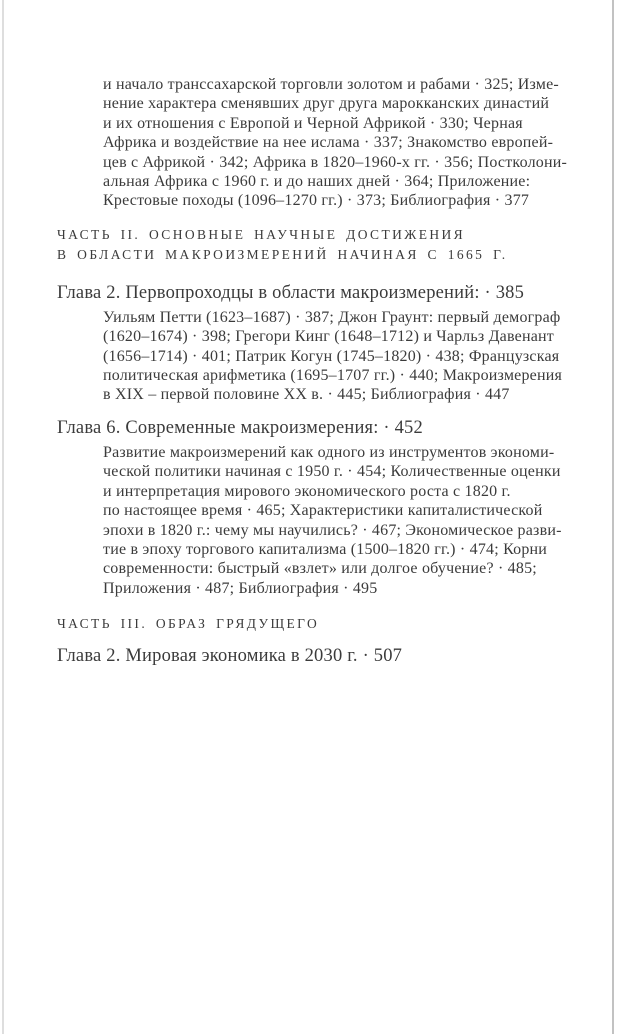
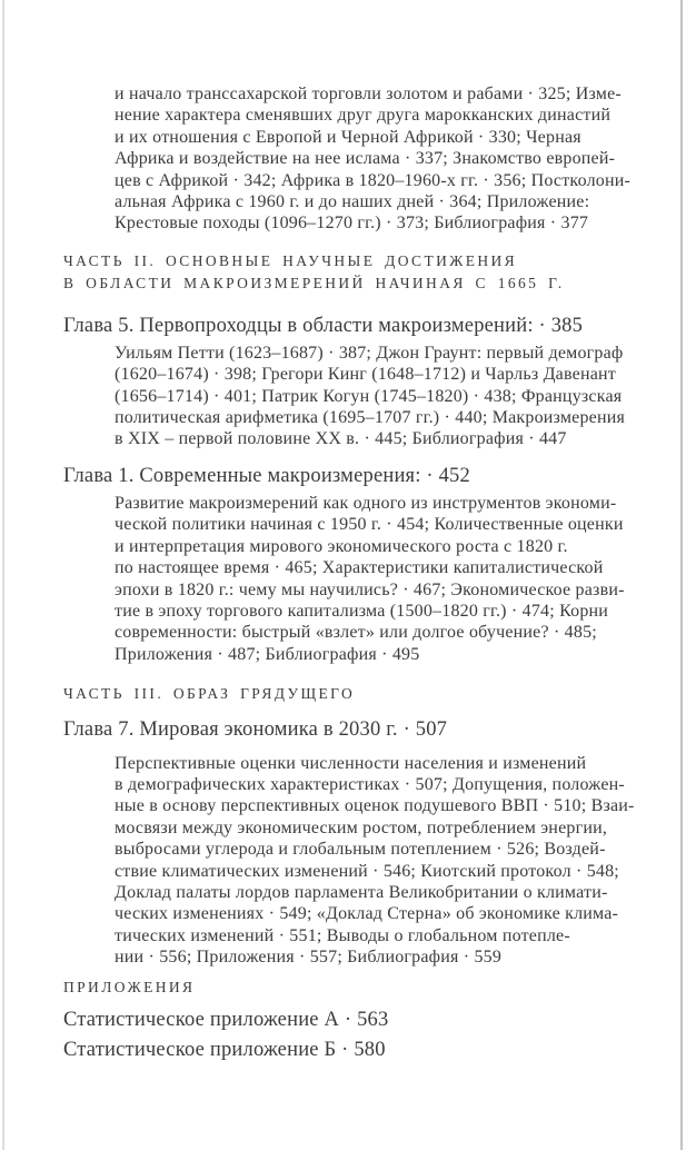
  и начало транссахарской торговли золотом и рабами · 325; Изме-
  нение характера сменявших друг друга марокканских династий
  и их отношения с Европой и Черной Африкой · 330; Черная
  Африка и воздействие на нее ислама · 337; Знакомство европей-
  цев с Африкой · 342; Африка в 1820–1960-х гг. · 356; Постколони-
  альная Африка с 1960 г. и до наших дней · 364; Приложение:
  Крестовые походы (1096–1270 гг.) · 373; Библиография · 377
  ЧАСТЬ II. ОСНОВНЫЕ НАУЧНЫЕ ДОСТИЖЕНИЯ
  В ОБЛАСТИ МАКРОИЗМЕРЕНИЙ НАЧИНАЯ С 1665 Г.
- Глава 2. Первопроходцы в области макроизмерений: · 385
+ Глава 5. Первопроходцы в области макроизмерений: · 385
  Уильям Петти (1623–1687) · 387; Джон Граунт: первый демограф
  (1620–1674) · 398; Грегори Кинг (1648–1712) и Чарльз Давенант
  (1656–1714) · 401; Патрик Когун (1745–1820) · 438; Французская
  политическая арифметика (1695–1707 гг.) · 440; Макроизмерения
  в XIX – первой половине XX в. · 445; Библиография · 447
- Глава 6. Современные макроизмерения: · 452
+ Глава 1. Современные макроизмерения: · 452
  Развитие макроизмерений как одного из инструментов экономи-
  ческой политики начиная с 1950 г. · 454; Количественные оценки
  и интерпретация мирового экономического роста с 1820 г.
  по настоящее время · 465; Характеристики капиталистической
  эпохи в 1820 г.: чему мы научились? · 467; Экономическое разви-
  тие в эпоху торгового капитализма (1500–1820 гг.) · 474; Корни
  современности: быстрый «взлет» или долгое обучение? · 485;
  Приложения · 487; Библиография · 495
  ЧАСТЬ III. ОБРАЗ ГРЯДУЩЕГО
- Глава 2. Мировая экономика в 2030 г. · 507
+ Глава 7. Мировая экономика в 2030 г. · 507
+ Перспективные оценки численности населения и изменений
+ в демографических характеристиках · 507; Допущения, положен-
+ ные в основу перспективных оценок подушевого ВВП · 510; Взаи-
+ мосвязи между экономическим ростом, потреблением энергии,
+ выбросами углерода и глобальным потеплением · 526; Воздей-
+ ствие климатических изменений · 546; Киотский протокол · 548;
+ Доклад палаты лордов парламента Великобритании о климати-
+ ческих изменениях · 549; «Доклад Стерна» об экономике клима-
+ тических изменений · 551; Выводы о глобальном потепле-
+ нии · 556; Приложения · 557; Библиография · 559
+ ПРИЛОЖЕНИЯ
+ Статистическое приложение А · 563
+ Статистическое приложение Б · 580
